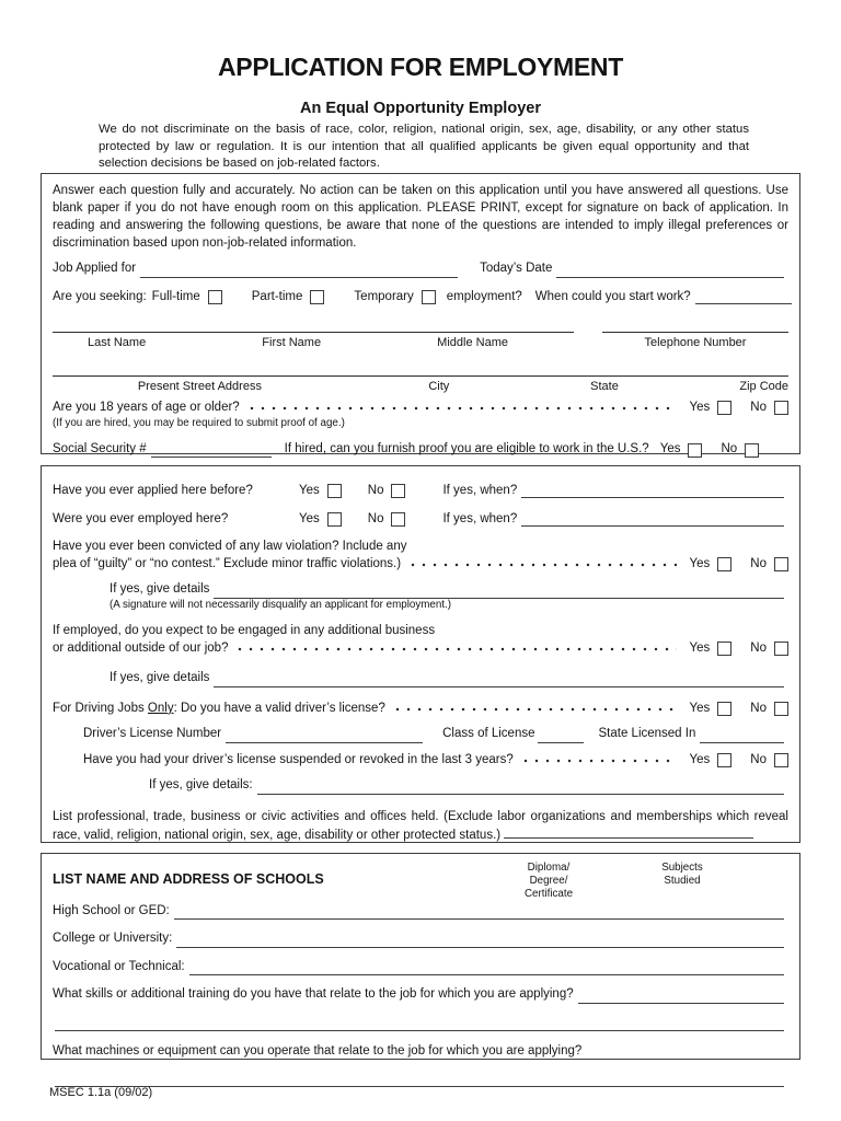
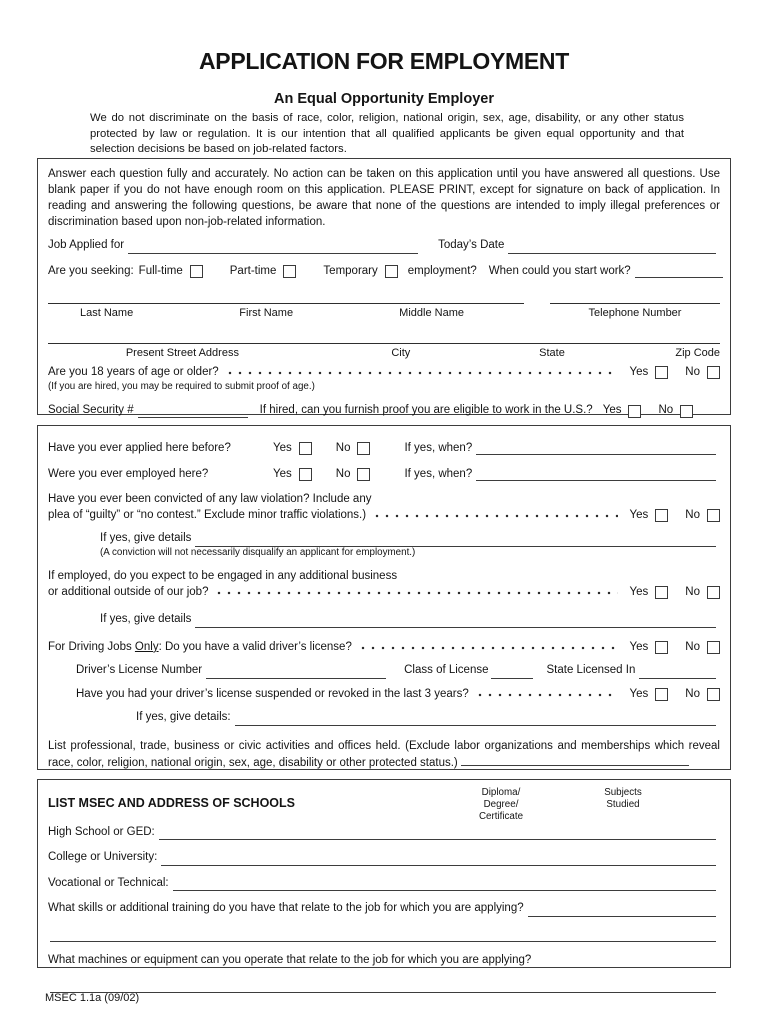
  APPLICATION FOR EMPLOYMENT
  An Equal Opportunity Employer
  We do not discriminate on the basis of race, color, religion, national origin, sex, age, disability, or any other status protected by law or regulation. It is our intention that all qualified applicants be given equal opportunity and that selection decisions be based on job-related factors.
  Answer each question fully and accurately. No action can be taken on this application until you have answered all questions. Use blank paper if you do not have enough room on this application. PLEASE PRINT, except for signature on back of application. In reading and answering the following questions, be aware that none of the questions are intended to imply illegal preferences or discrimination based upon non-job-related information.
  Job Applied for
  Today’s Date
  Are you seeking:
  Full-time
  Part-time
  Temporary
  employment?
  When could you start work?
  Last Name
  First Name
  Middle Name
  Telephone Number
  Present Street Address
  City
  State
  Zip Code
  Are you 18 years of age or older?
  Yes
  No
  (If you are hired, you may be required to submit proof of age.)
  Social Security #
  If hired, can you furnish proof you are eligible to work in the U.S.?
  Yes
  No
  Have you ever applied here before?
  Yes
  No
  If yes, when?
  Were you ever employed here?
  Yes
  No
  If yes, when?
  Have you ever been convicted of any law violation? Include any
  plea of “guilty” or “no contest.” Exclude minor traffic violations.)
  Yes
  No
  If yes, give details
- (A signature will not necessarily disqualify an applicant for employment.)
+ (A conviction will not necessarily disqualify an applicant for employment.)
  If employed, do you expect to be engaged in any additional business
  or additional outside of our job?
  Yes
  No
  If yes, give details
  For Driving Jobs Only: Do you have a valid driver’s license?
  Yes
  No
  Driver’s License Number
  Class of License
  State Licensed In
  Have you had your driver’s license suspended or revoked in the last 3 years?
  Yes
  No
  If yes, give details:
- List professional, trade, business or civic activities and offices held. (Exclude labor organizations and memberships which reveal race, valid, religion, national origin, sex, age, disability or other protected status.)
+ List professional, trade, business or civic activities and offices held. (Exclude labor organizations and memberships which reveal race, color, religion, national origin, sex, age, disability or other protected status.)
- LIST NAME AND ADDRESS OF SCHOOLS
+ LIST MSEC AND ADDRESS OF SCHOOLS
  Diploma/
  Degree/
  Certificate
  Subjects
  Studied
  High School or GED:
  College or University:
  Vocational or Technical:
  What skills or additional training do you have that relate to the job for which you are applying?
  What machines or equipment can you operate that relate to the job for which you are applying?
  MSEC 1.1a (09/02)
